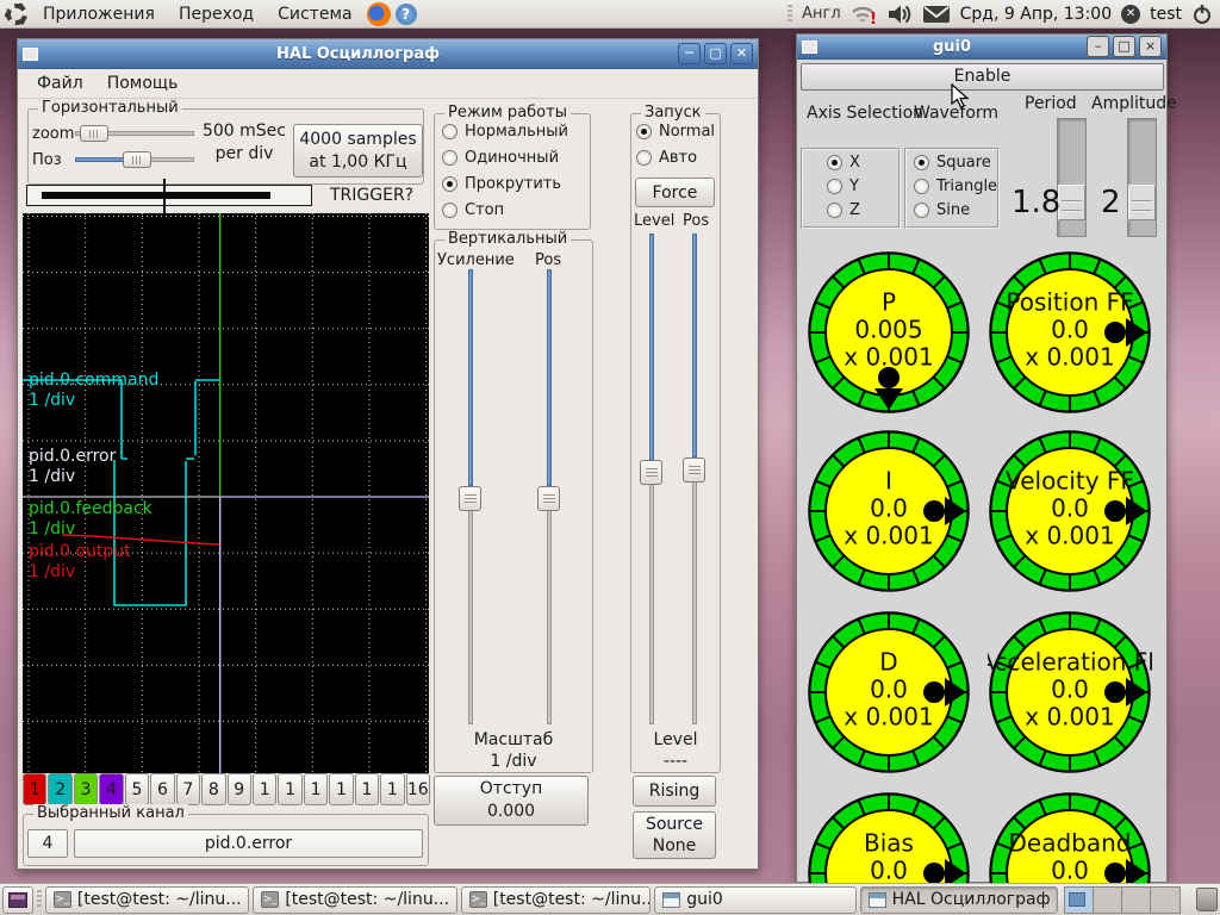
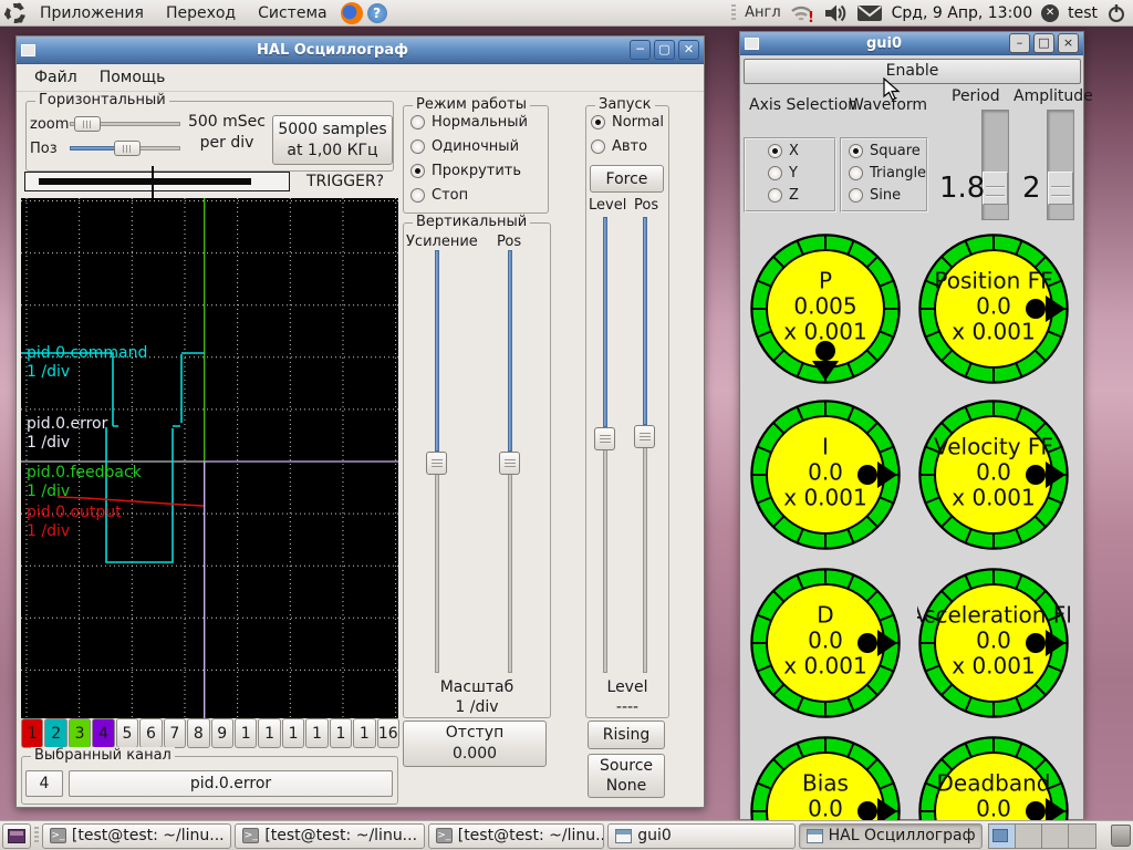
  Приложения
  Переход
  Система
  ?
  Англ
  !
  Срд, 9 Апр, 13:00
  ✕
  test
  HAL Осциллограф
  ─
  ▢
  ✕
  Файл
  Помощь
  Горизонтальный
  zoom
  Поз
  500 mSec
  per div
- 4000 samples
+ 5000 samples
  at 1,00 КГц
  TRIGGER?
  pid.0.command
  1 /div
  pid.0.error
  1 /div
  pid.0.feedback
  1 /div
  pid.0.output
  1 /div
  1
  2
  3
  4
  5
  6
  7
  8
  9
  1
  1
  1
  1
  1
  1
  16
  Выбранный канал
  4
  pid.0.error
  Режим работы
  Нормальный
  Одиночный
  Прокрутить
  Стоп
  Вертикальный
  Усиление
  Pos
  Масштаб
  1 /div
  Отступ
  0.000
  Запуск
  Normal
  Авто
  Force
  Level
  Pos
  Level
  ----
  Rising
  Source
  None
  gui0
  –
  □
  ×
  Enable
  Axis Selection
  Waveform
  Period
  Amplitude
  X
  Y
  Z
  Square
  Triangle
  Sine
  1.8
  2
  P
  0.005
  x 0.001
  Position FF
  0.0
  x 0.001
  I
  0.0
  x 0.001
  Velocity FF
  0.0
  x 0.001
  D
  0.0
  x 0.001
  cceleration F
  0.0
  x 0.001
  Bias
  0.0
  Deadband
  0.0
  >_
  [test@test: ~/linu...
  >_
  [test@test: ~/linu...
  >_
  [test@test: ~/linu..
  gui0
  HAL Осциллограф
